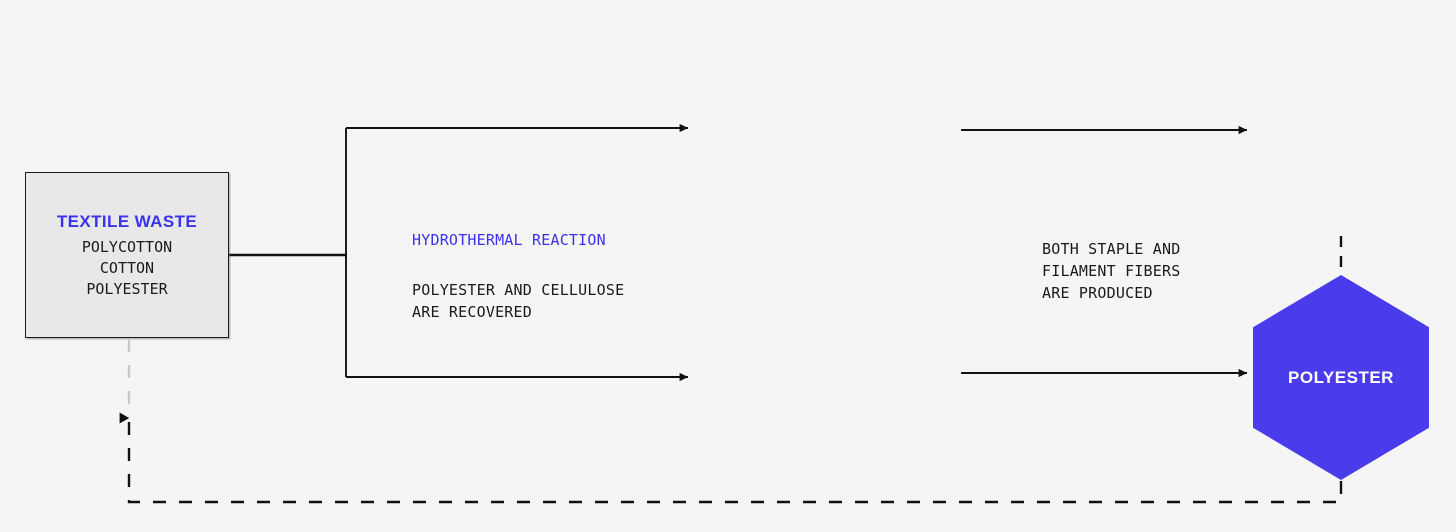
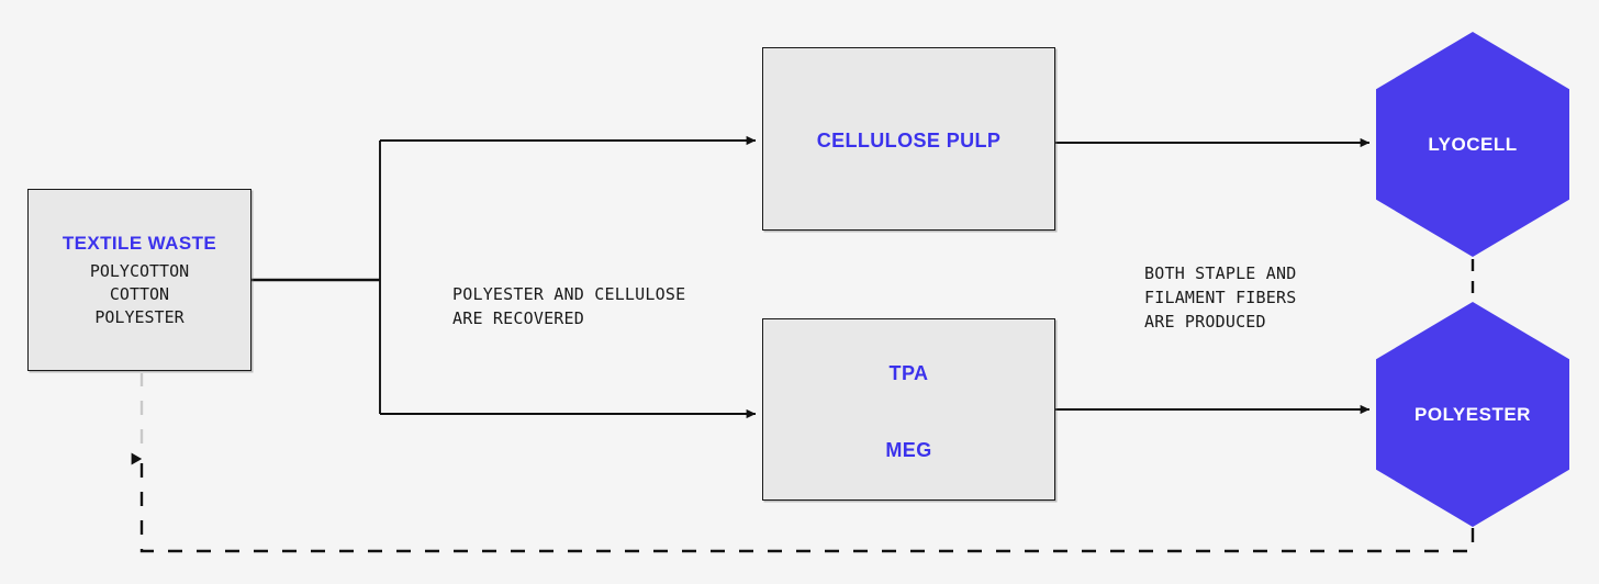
  TEXTILE WASTE
  POLYCOTTON
  COTTON
  POLYESTER
+ CELLULOSE PULP
+ TPA
+ MEG
+ LYOCELL
  POLYESTER
- HYDROTHERMAL REACTION
  POLYESTER AND CELLULOSE
  ARE RECOVERED
  BOTH STAPLE AND
  FILAMENT FIBERS
  ARE PRODUCED
